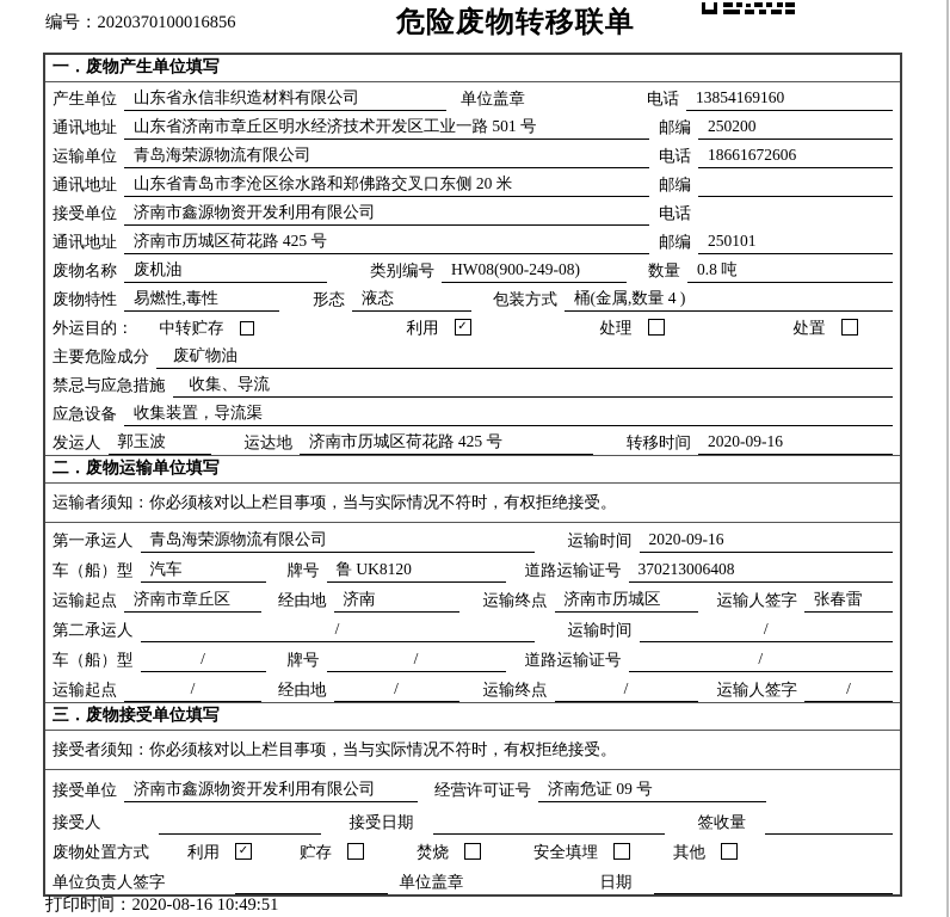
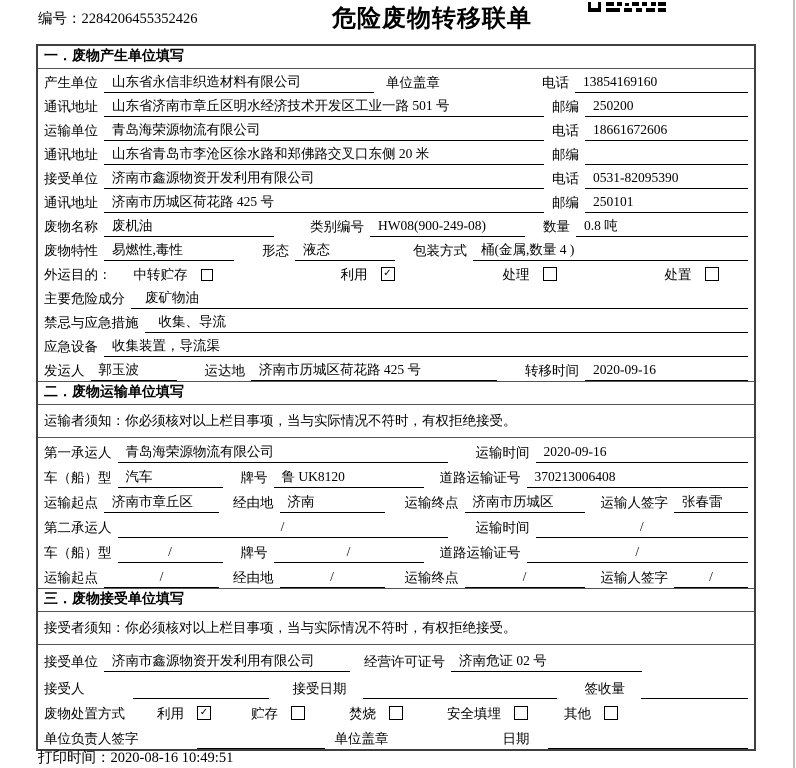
- 编号：2020370100016856
+ 编号：2284206455352426
  危险废物转移联单
  一．废物产生单位填写
  产生单位
  山东省永信非织造材料有限公司
  单位盖章
  电话
  13854169160
  通讯地址
  山东省济南市章丘区明水经济技术开发区工业一路 501 号
  邮编
  250200
  运输单位
  青岛海荣源物流有限公司
  电话
  18661672606
  通讯地址
  山东省青岛市李沧区徐水路和郑佛路交叉口东侧 20 米
  邮编
  接受单位
  济南市鑫源物资开发利用有限公司
  电话
+ 0531-82095390
  通讯地址
  济南市历城区荷花路 425 号
  邮编
  250101
  废物名称
  废机油
  类别编号
  HW08(900-249-08)
  数量
  0.8 吨
  废物特性
  易燃性,毒性
  形态
  液态
  包装方式
  桶(金属,数量 4 )
  外运目的：
  中转贮存
  利用
  ✓
  处理
  处置
  主要危险成分
  废矿物油
  禁忌与应急措施
  收集、导流
  应急设备
  收集装置，导流渠
  发运人
  郭玉波
  运达地
  济南市历城区荷花路 425 号
  转移时间
  2020-09-16
  二．废物运输单位填写
  运输者须知：你必须核对以上栏目事项，当与实际情况不符时，有权拒绝接受。
  第一承运人
  青岛海荣源物流有限公司
  运输时间
  2020-09-16
  车（船）型
  汽车
  牌号
  鲁 UK8120
  道路运输证号
  370213006408
  运输起点
  济南市章丘区
  经由地
  济南
  运输终点
  济南市历城区
  运输人签字
  张春雷
  第二承运人
  /
  运输时间
  /
  车（船）型
  /
  牌号
  /
  道路运输证号
  /
  运输起点
  /
  经由地
  /
  运输终点
  /
  运输人签字
  /
  三．废物接受单位填写
  接受者须知：你必须核对以上栏目事项，当与实际情况不符时，有权拒绝接受。
  接受单位
  济南市鑫源物资开发利用有限公司
  经营许可证号
- 济南危证 09 号
+ 济南危证 02 号
  接受人
  接受日期
  签收量
  废物处置方式
  利用
  ✓
  贮存
  焚烧
  安全填埋
  其他
  单位负责人签字
  单位盖章
  日期
  打印时间：2020-08-16 10:49:51
